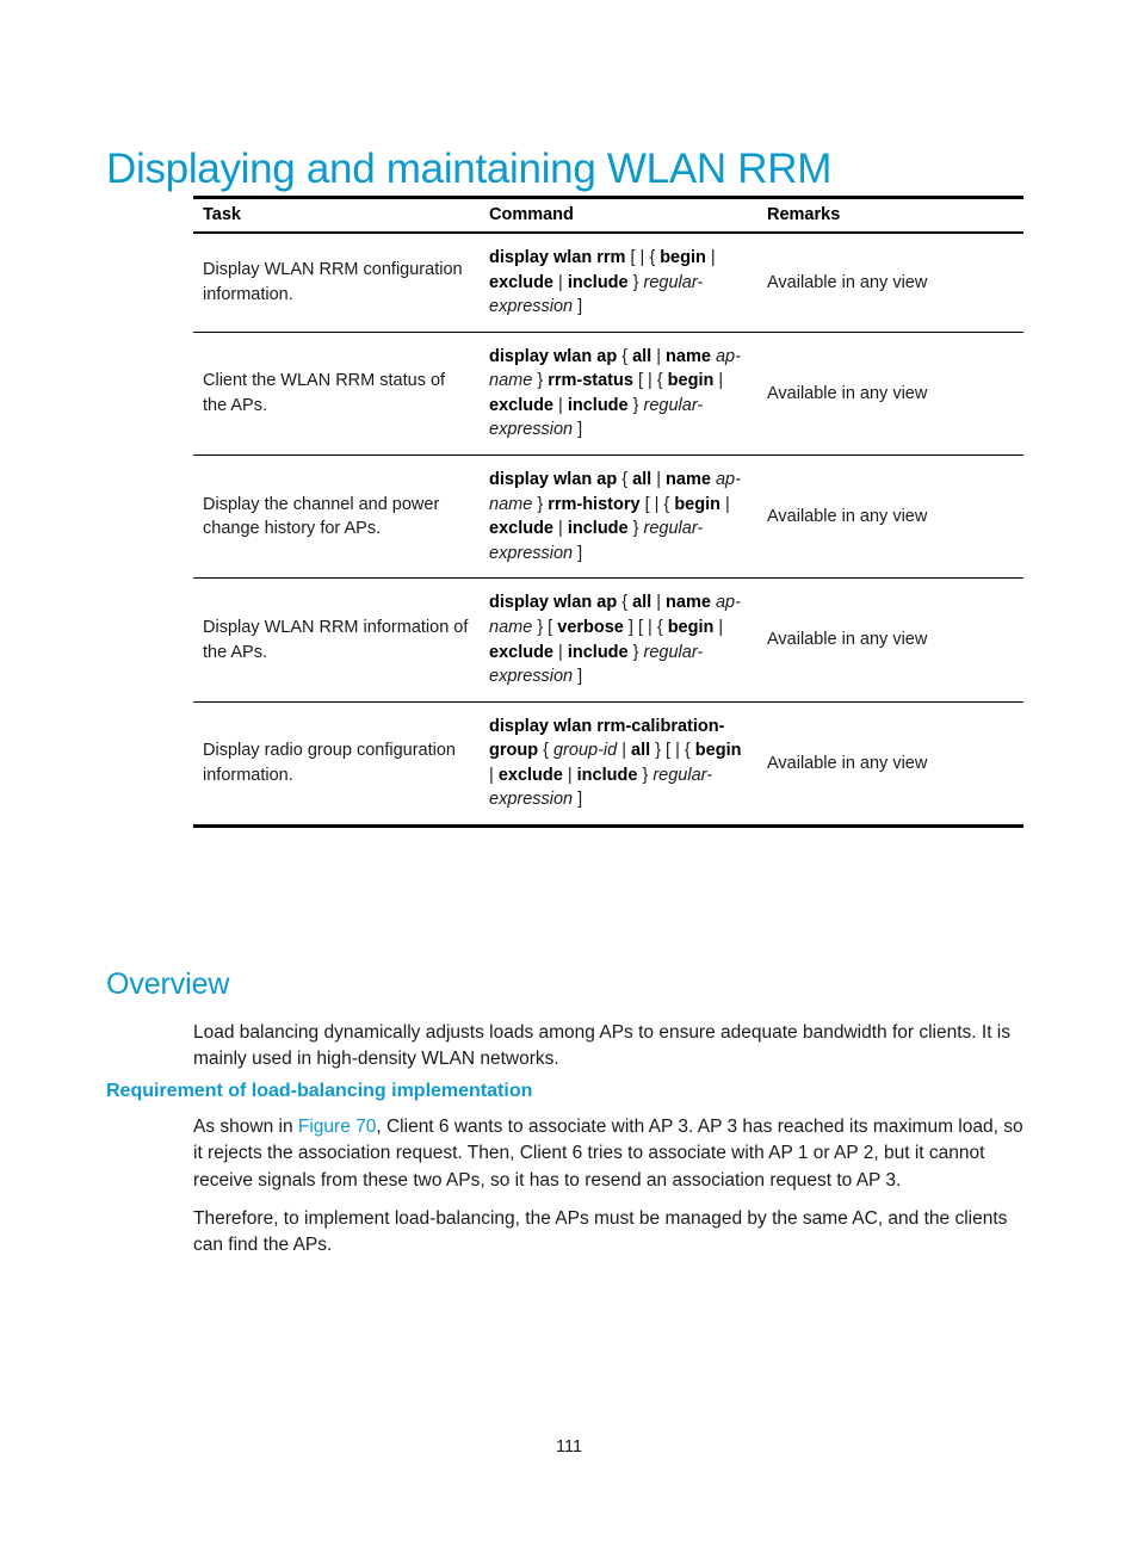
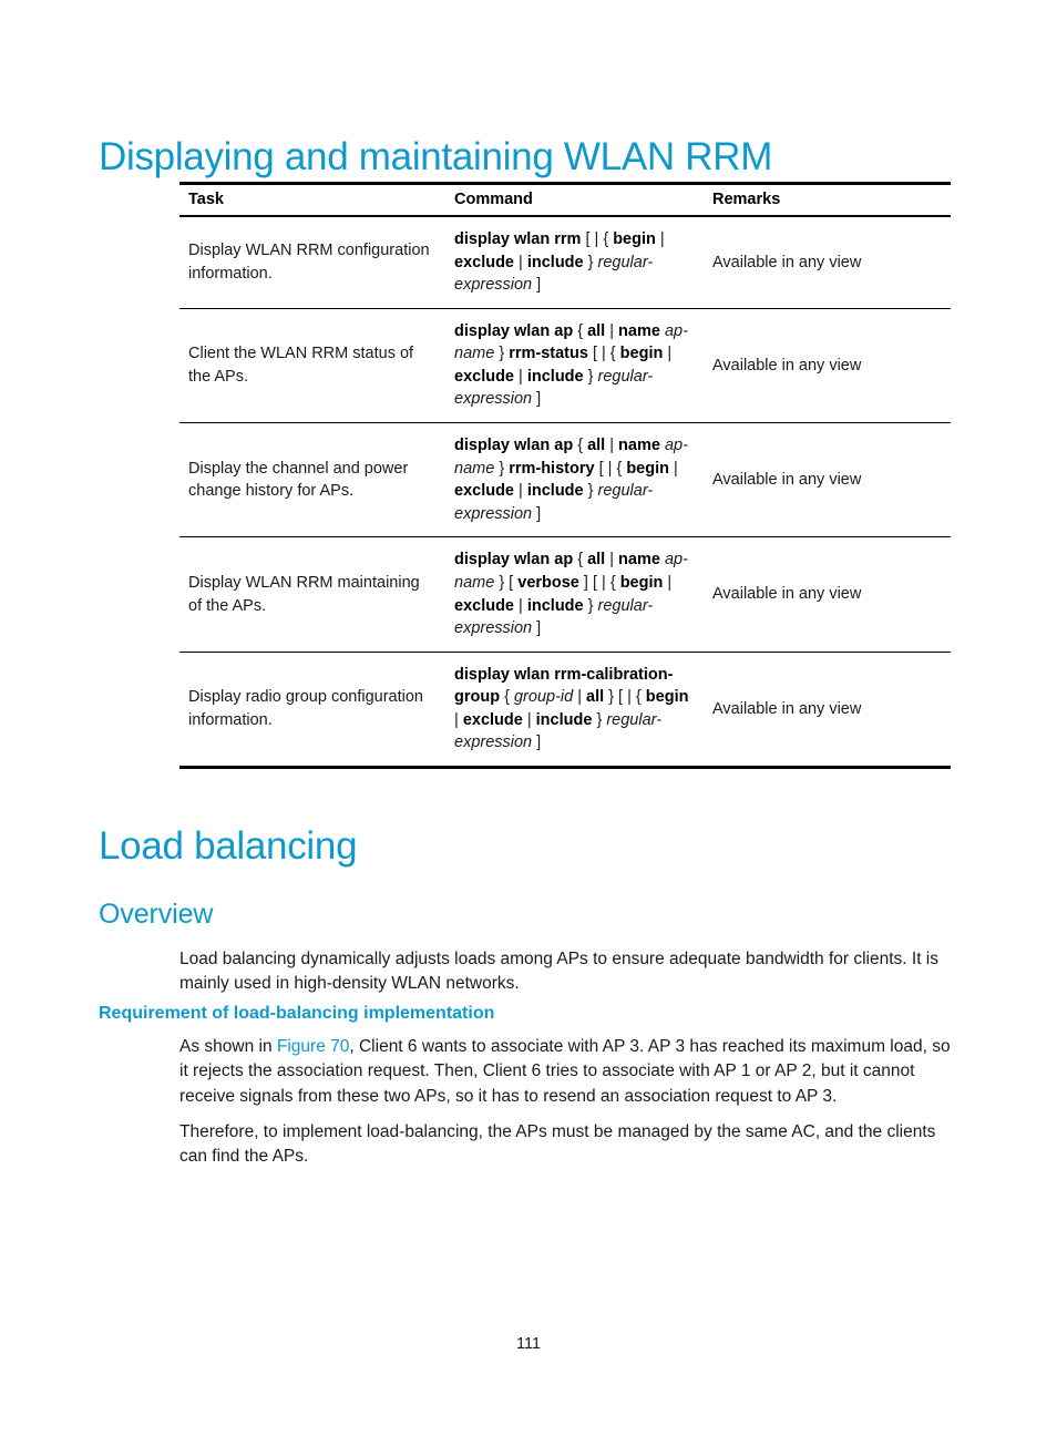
  Displaying and maintaining WLAN RRM
  Task	Command	Remarks
  Display WLAN RRM configuration information.	display wlan rrm [ | { begin | exclude | include } regular-expression ]	Available in any view
  Client the WLAN RRM status of the APs.	display wlan ap { all | name ap-name } rrm-status [ | { begin | exclude | include } regular-expression ]	Available in any view
  Display the channel and power change history for APs.	display wlan ap { all | name ap-name } rrm-history [ | { begin | exclude | include } regular-expression ]	Available in any view
- Display WLAN RRM information of the APs.	display wlan ap { all | name ap-name } [ verbose ] [ | { begin | exclude | include } regular-expression ]	Available in any view
+ Display WLAN RRM maintaining of the APs.	display wlan ap { all | name ap-name } [ verbose ] [ | { begin | exclude | include } regular-expression ]	Available in any view
  Display radio group configuration information.	display wlan rrm-calibration-group { group-id | all } [ | { begin | exclude | include } regular-expression ]	Available in any view
+ Load balancing
  Overview
  Load balancing dynamically adjusts loads among APs to ensure adequate bandwidth for clients. It is mainly used in high-density WLAN networks.
  Requirement of load-balancing implementation
  As shown in Figure 70, Client 6 wants to associate with AP 3. AP 3 has reached its maximum load, so it rejects the association request. Then, Client 6 tries to associate with AP 1 or AP 2, but it cannot receive signals from these two APs, so it has to resend an association request to AP 3.
  Therefore, to implement load-balancing, the APs must be managed by the same AC, and the clients can find the APs.
  111
